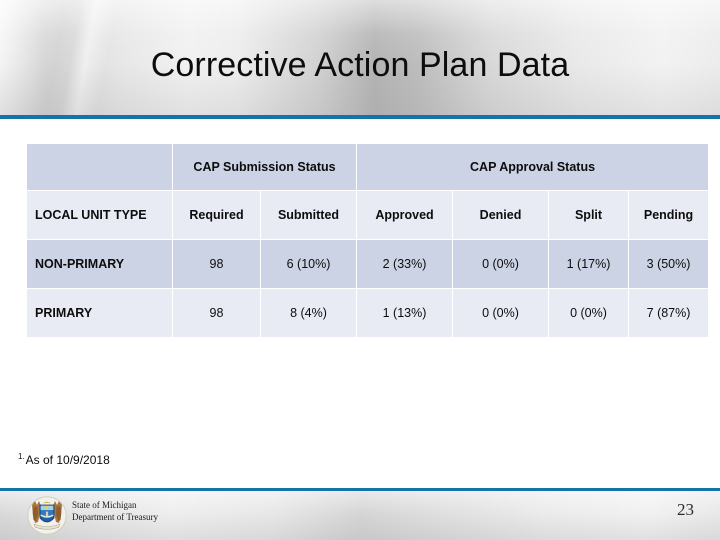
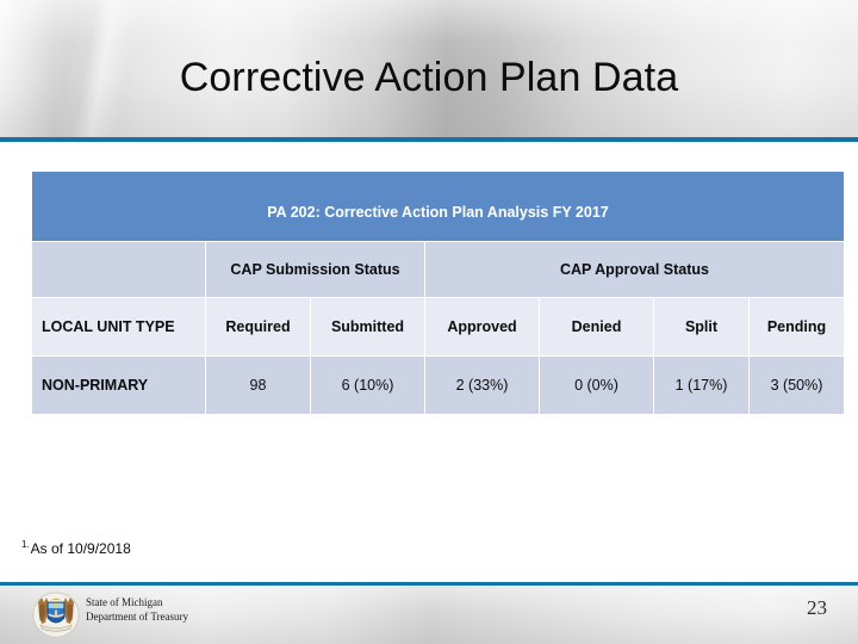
  Corrective Action Plan Data
+ PA 202: Corrective Action Plan Analysis FY 2017
  	CAP Submission Status	CAP Approval Status
  LOCAL UNIT TYPE	Required	Submitted	Approved	Denied	Split	Pending
  NON-PRIMARY	98	6 (10%)	2 (33%)	0 (0%)	1 (17%)	3 (50%)
- PRIMARY	98	8 (4%)	1 (13%)	0 (0%)	0 (0%)	7 (87%)
  1.As of 10/9/2018
  State of Michigan
  Department of Treasury
  23
